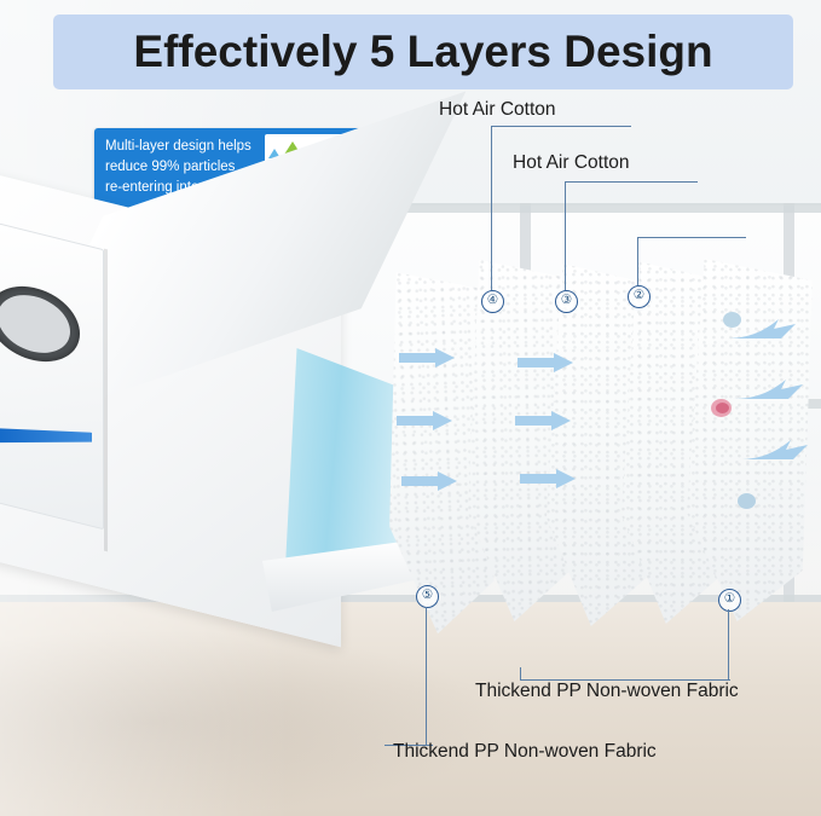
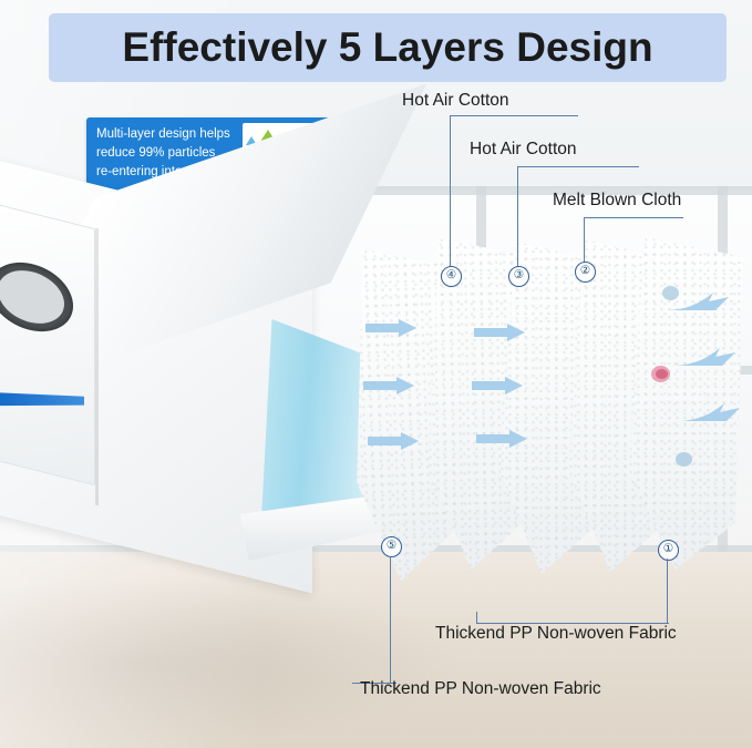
  Effectively 5 Layers Design
  Multi-layer design helps
  reduce 99% particles
  ④
  ③
  ②
  ①
  ⑤
  Hot Air Cotton
  Hot Air Cotton
+ Melt Blown Cloth
  Thickend PP Non-woven Fabric
  Thickend PP Non-woven Fabric
